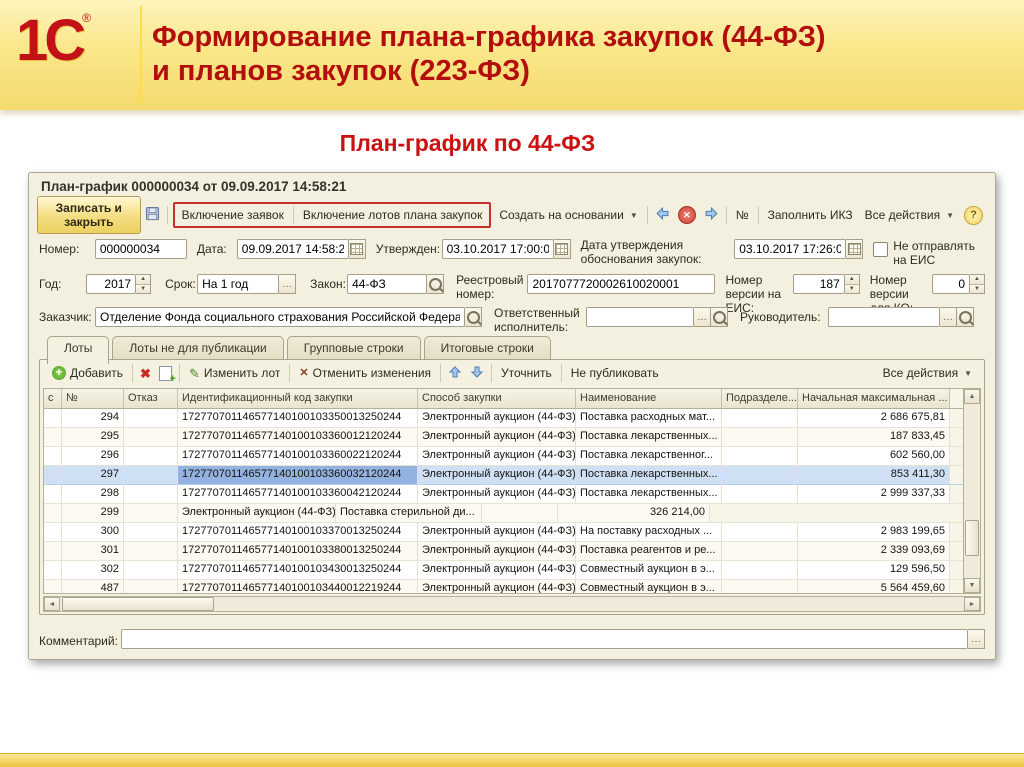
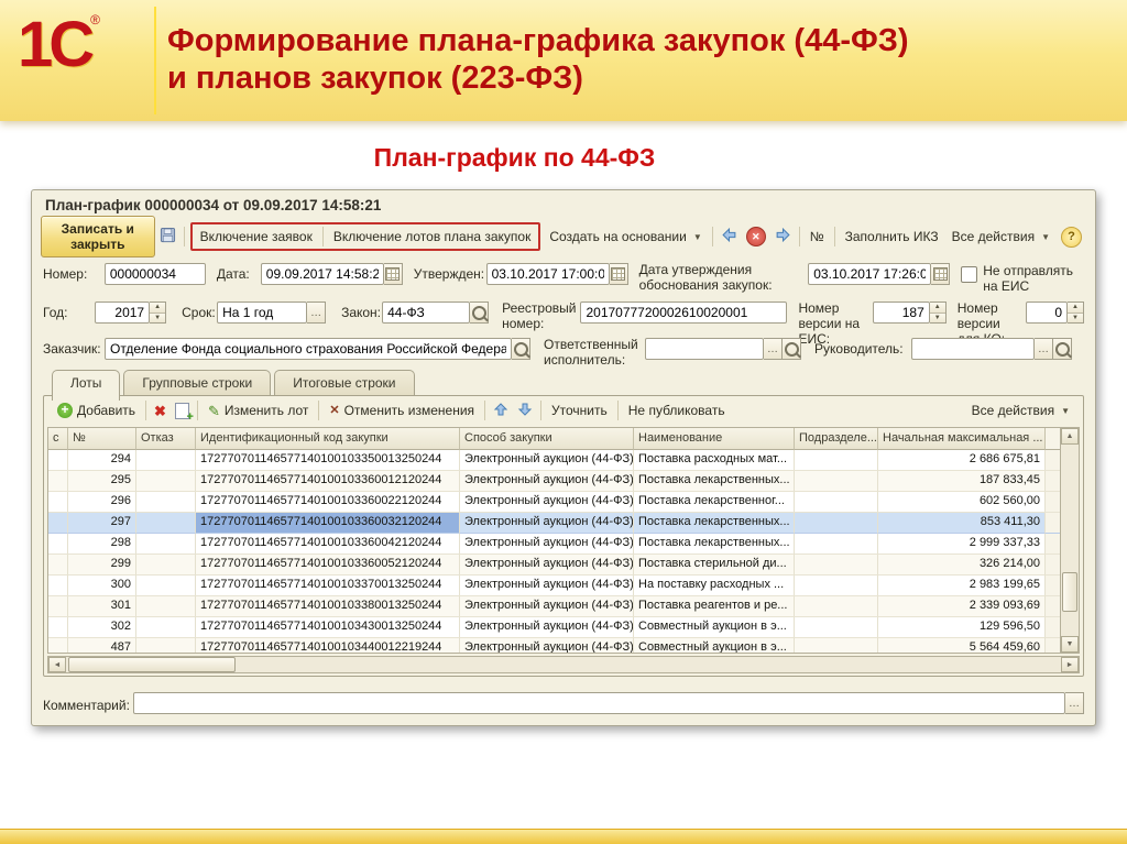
  1С®
  Формирование плана-графика закупок (44-ФЗ)
  и планов закупок (223-ФЗ)
  План-график по 44-ФЗ
  План-график 000000034 от 09.09.2017 14:58:21
  Записать и закрыть
  Включение заявок
  Включение лотов плана закупок
  Создать на основании
  ▼
  ✕
  №
  Заполнить ИКЗ
  Все действия
  ▼
  ?
  Номер:
  000000034
  Дата:
  09.09.2017 14:58:2
  Утвержден:
  03.10.2017 17:00:0
  Дата утверждения обоснования закупок:
  03.10.2017 17:26:0
  Не отправлять на ЕИС
  Год:
  2017
  Срок:
  На 1 год
  …
  Закон:
  44-ФЗ
  Реестровый номер:
  2017077720002610020001
  Номер версии на ЕИС:
  187
  0
  Заказчик:
  Отделение Фонда социального страхования Российской Федера
  Ответственный исполнитель:
  …
  Руководитель:
  …
  Лоты
- Лоты не для публикации
  Групповые строки
  Итоговые строки
  +
  Добавить
  ✖
  ✎
  Изменить лот
  ✕
  Отменить изменения
  Уточнить
  Не публиковать
  Все действия
  ▼
  с
  №
  Отказ
  Идентификационный код закупки
  Способ закупки
  Наименование
  Подразделе...
  Начальная максимальная ...
  294
  172770701146577140100103350013250244
  Электронный аукцион (44-ФЗ)
  Поставка расходных мат...
  2 686 675,81
  295
  172770701146577140100103360012120244
  Электронный аукцион (44-ФЗ)
  Поставка лекарственных...
  187 833,45
  296
  172770701146577140100103360022120244
  Электронный аукцион (44-ФЗ)
  Поставка лекарственног...
  602 560,00
  297
  172770701146577140100103360032120244
  Электронный аукцион (44-ФЗ)
  Поставка лекарственных...
  853 411,30
  298
  172770701146577140100103360042120244
  Электронный аукцион (44-ФЗ)
  Поставка лекарственных...
  2 999 337,33
  299
+ 172770701146577140100103360052120244
  Электронный аукцион (44-ФЗ)
  Поставка стерильной ди...
  326 214,00
  300
  172770701146577140100103370013250244
  Электронный аукцион (44-ФЗ)
  На поставку расходных ...
  2 983 199,65
  301
  172770701146577140100103380013250244
  Электронный аукцион (44-ФЗ)
  Поставка реагентов и ре...
  2 339 093,69
  302
  172770701146577140100103430013250244
  Электронный аукцион (44-ФЗ)
  Совместный аукцион в э...
  129 596,50
  487
  172770701146577140100103440012219244
  Электронный аукцион (44-ФЗ)
  Совместный аукцион в э...
  5 564 459,60
  Комментарий:
  …
